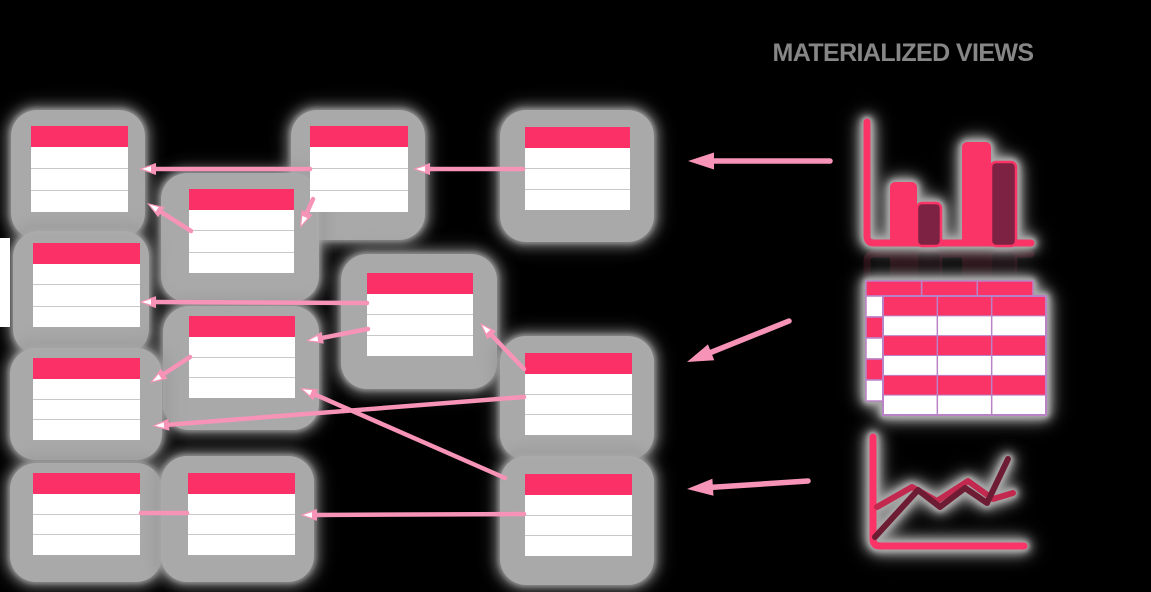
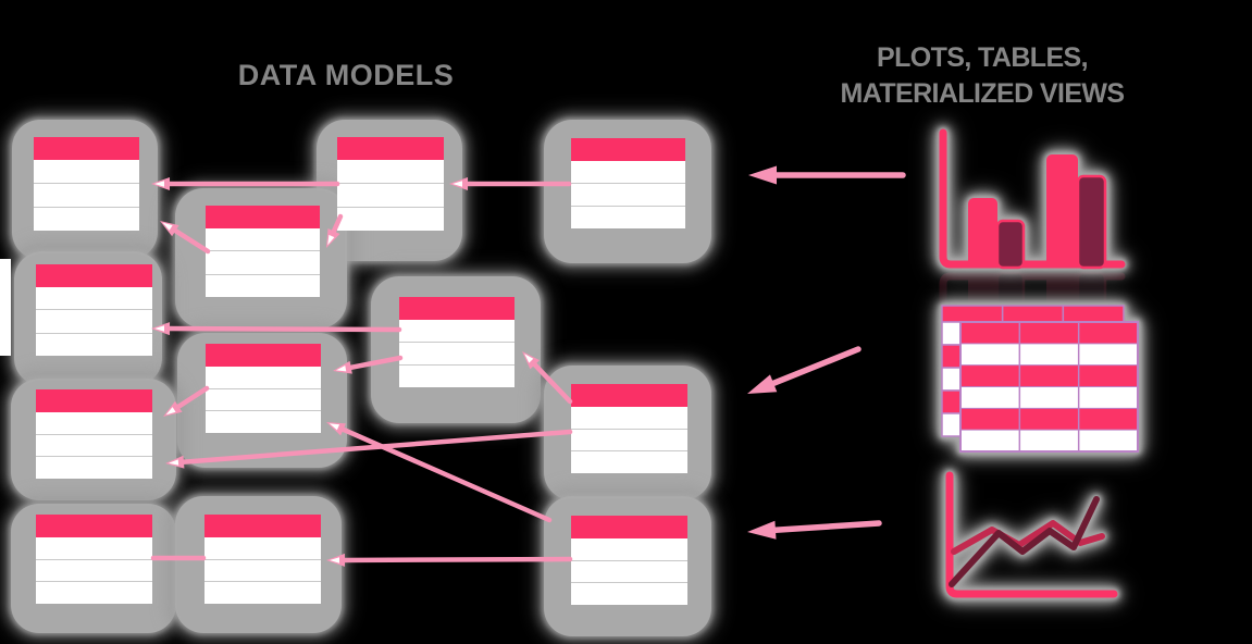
+ DATA MODELS
+ PLOTS, TABLES,
  MATERIALIZED VIEWS
